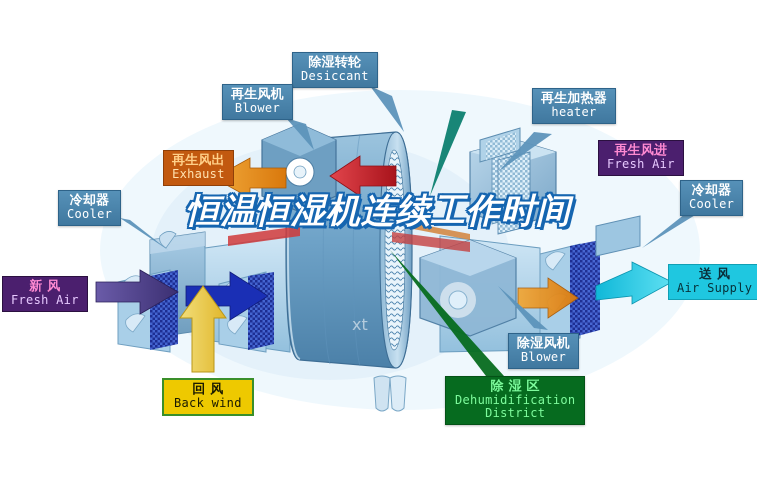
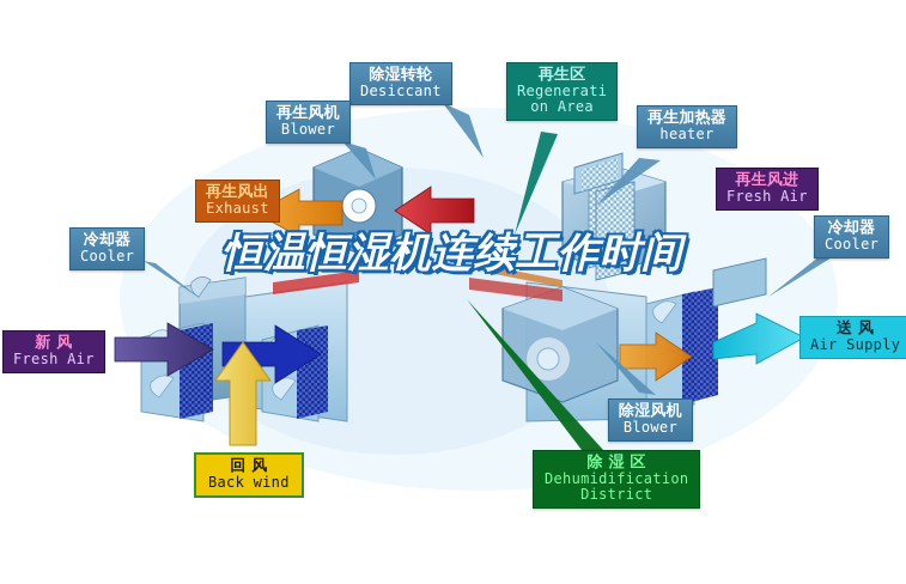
- xt
  除湿转轮
  Desiccant
  再生风机
  Blower
+ 再生区
+ Regenerati
+ on Area
  再生加热器
  heater
  再生风进
  Fresh Air
  冷却器
  Cooler
  冷却器
  Cooler
  再生风出
  Exhaust
  新 风
  Fresh Air
  回 风
  Back wind
  除 湿 区
  Dehumidification
  District
  除湿风机
  Blower
  送 风
  Air Supply
  恒温恒湿机连续工作时间
